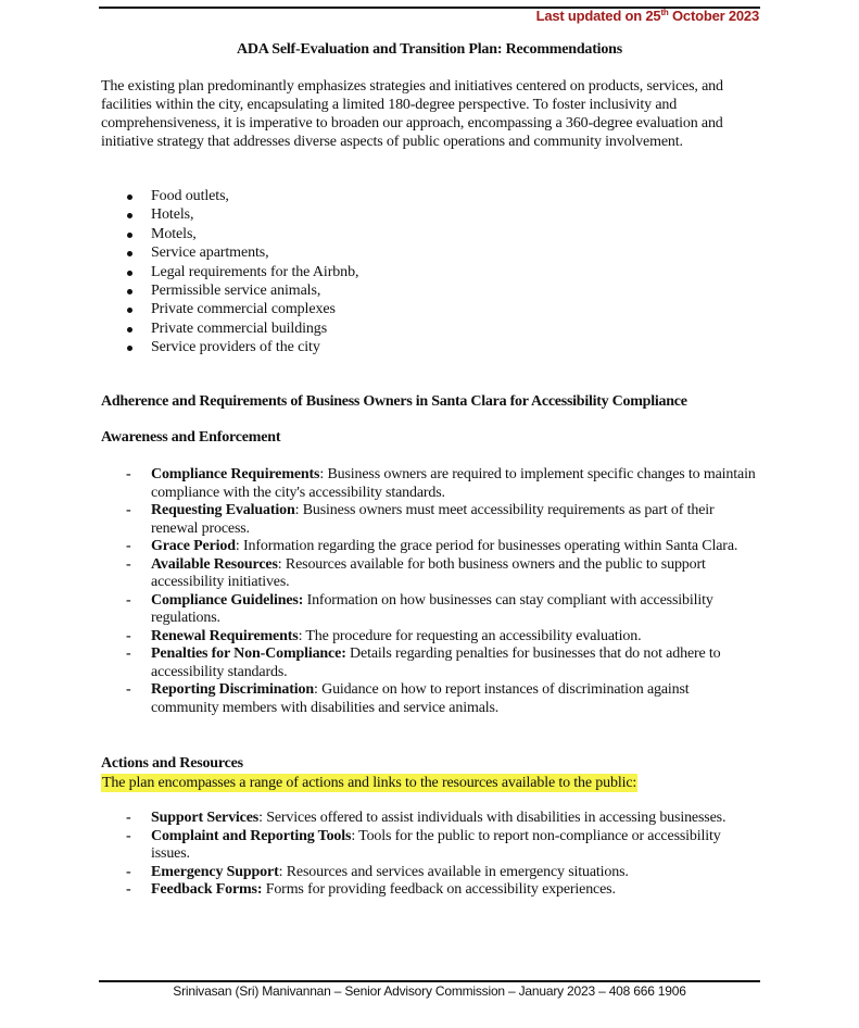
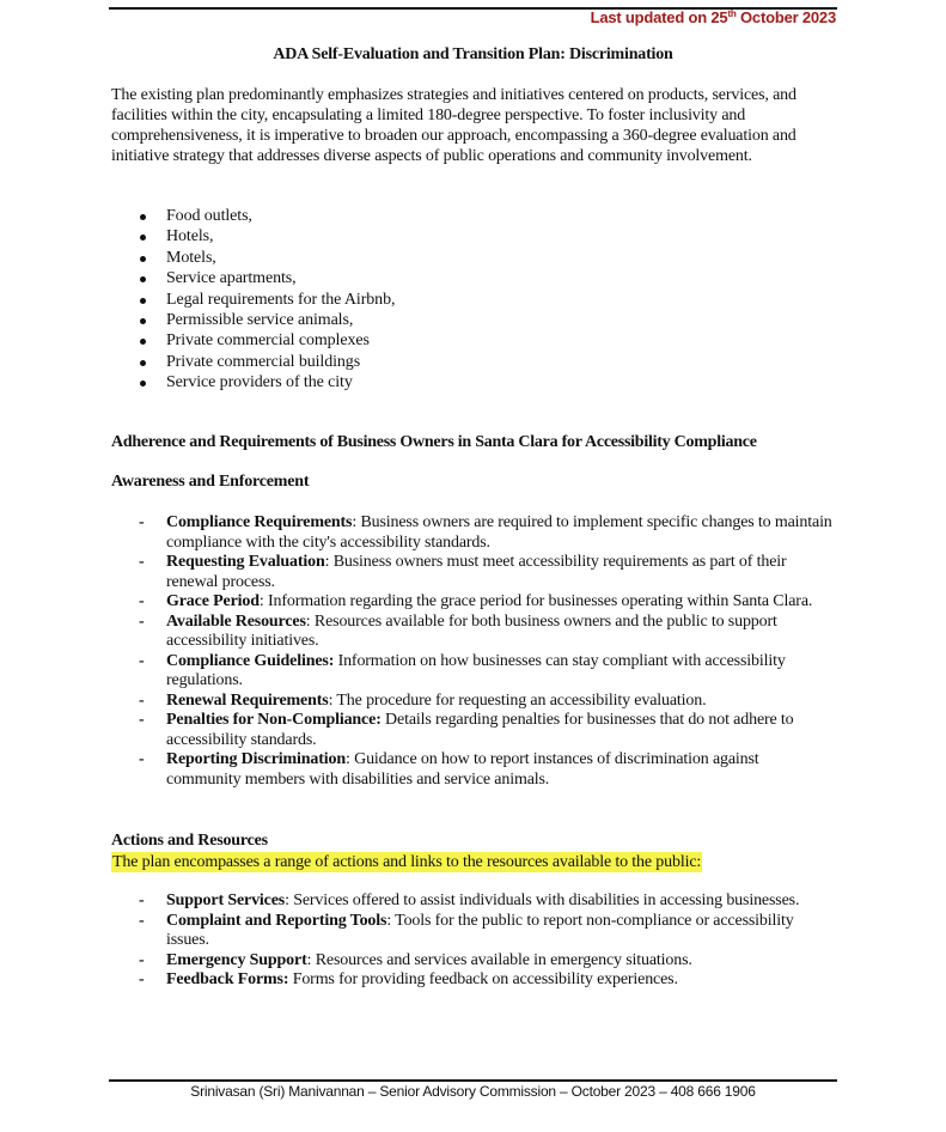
  Last updated on 25th October 2023
- ADA Self-Evaluation and Transition Plan: Recommendations
+ ADA Self-Evaluation and Transition Plan: Discrimination
  The existing plan predominantly emphasizes strategies and initiatives centered on products, services, and facilities within the city, encapsulating a limited 180-degree perspective. To foster inclusivity and comprehensiveness, it is imperative to broaden our approach, encompassing a 360-degree evaluation and initiative strategy that addresses diverse aspects of public operations and community involvement.
  Food outlets,
  Hotels,
  Motels,
  Service apartments,
  Legal requirements for the Airbnb,
  Permissible service animals,
  Private commercial complexes
  Private commercial buildings
  Service providers of the city
  Adherence and Requirements of Business Owners in Santa Clara for Accessibility Compliance
  Awareness and Enforcement
  -
  Compliance Requirements: Business owners are required to implement specific changes to maintain compliance with the city's accessibility standards.
  -
  Requesting Evaluation: Business owners must meet accessibility requirements as part of their renewal process.
  -
  Grace Period: Information regarding the grace period for businesses operating within Santa Clara.
  -
  Available Resources: Resources available for both business owners and the public to support accessibility initiatives.
  -
  Compliance Guidelines: Information on how businesses can stay compliant with accessibility regulations.
  -
  Renewal Requirements: The procedure for requesting an accessibility evaluation.
  -
  Penalties for Non-Compliance: Details regarding penalties for businesses that do not adhere to accessibility standards.
  -
  Reporting Discrimination: Guidance on how to report instances of discrimination against community members with disabilities and service animals.
  Actions and Resources
  The plan encompasses a range of actions and links to the resources available to the public:
  -
  Support Services: Services offered to assist individuals with disabilities in accessing businesses.
  -
  Complaint and Reporting Tools: Tools for the public to report non-compliance or accessibility issues.
  -
  Emergency Support: Resources and services available in emergency situations.
  -
  Feedback Forms: Forms for providing feedback on accessibility experiences.
- Srinivasan (Sri) Manivannan – Senior Advisory Commission – January 2023 – 408 666 1906
+ Srinivasan (Sri) Manivannan – Senior Advisory Commission – October 2023 – 408 666 1906
